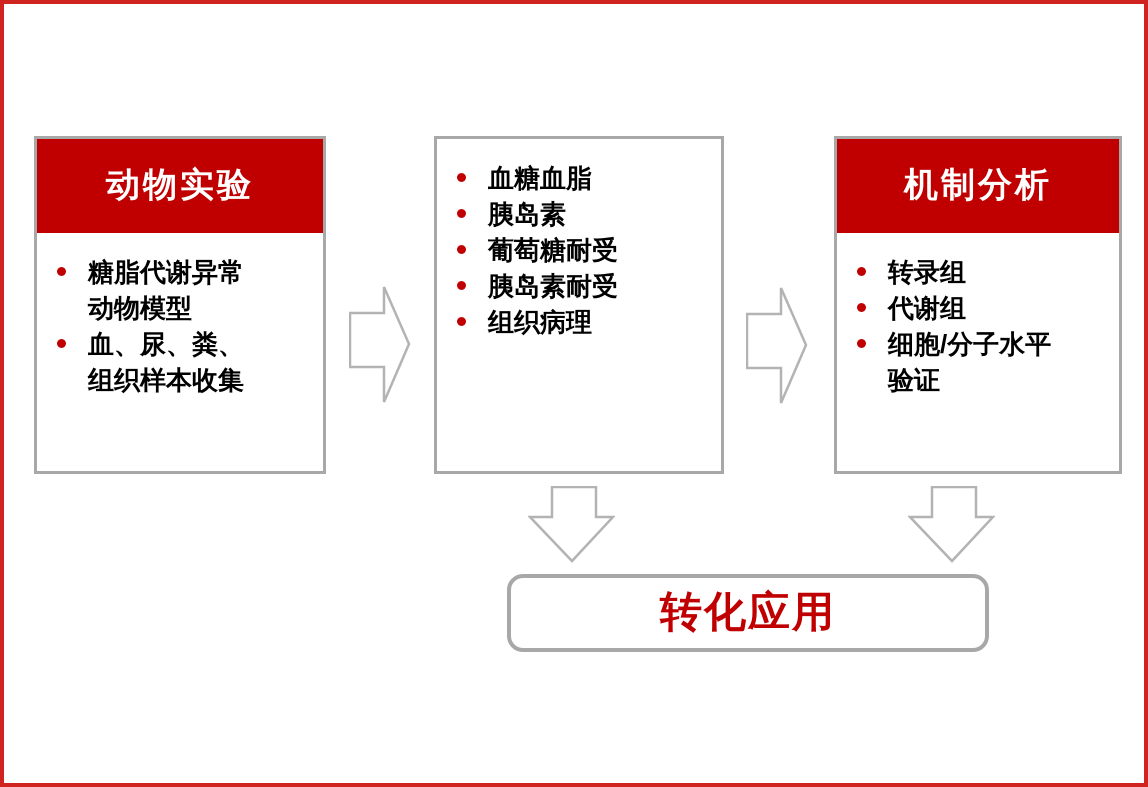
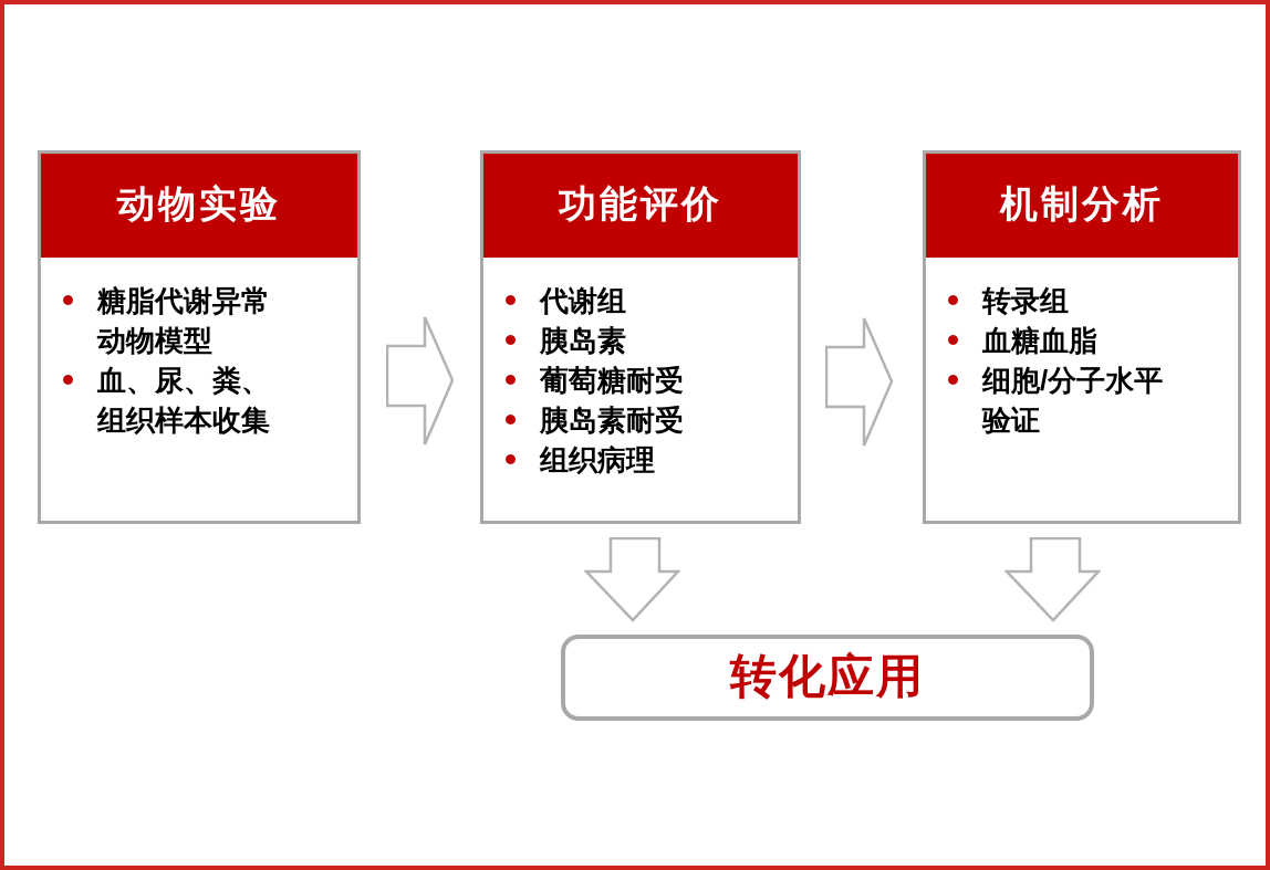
  动物实验
  糖脂代谢异常
  动物模型
  血、尿、粪、
  组织样本收集
+ 功能评价
- 血糖血脂
+ 代谢组
  胰岛素
  葡萄糖耐受
  胰岛素耐受
  组织病理
  机制分析
  转录组
- 代谢组
+ 血糖血脂
  细胞/分子水平
  验证
  转化应用
